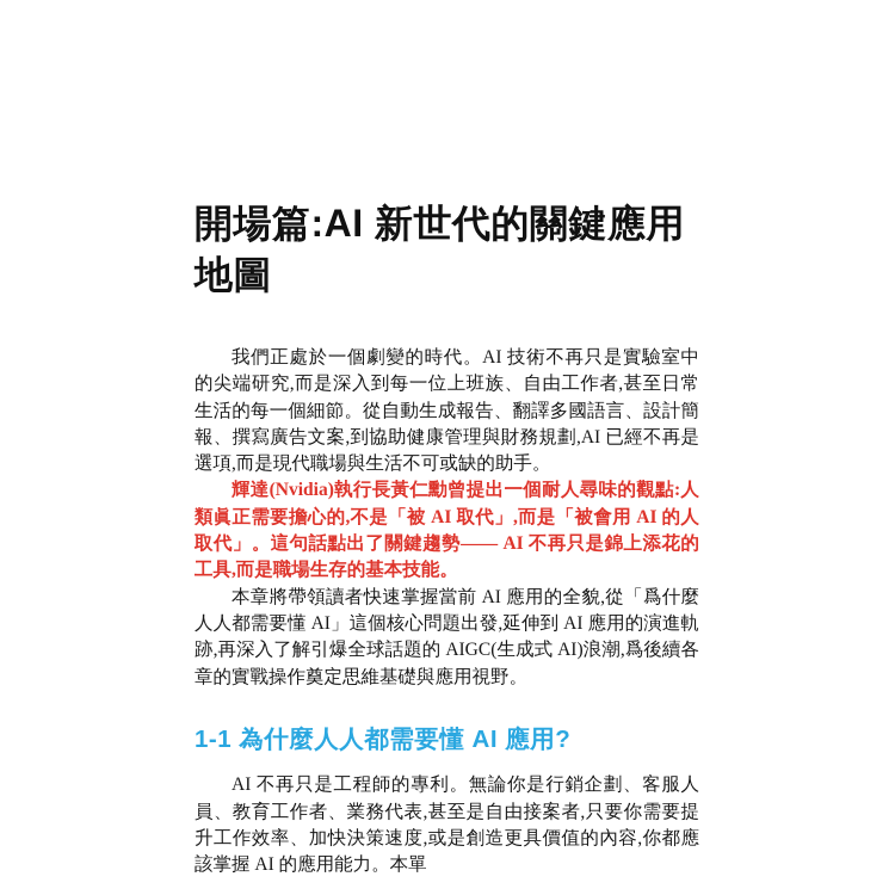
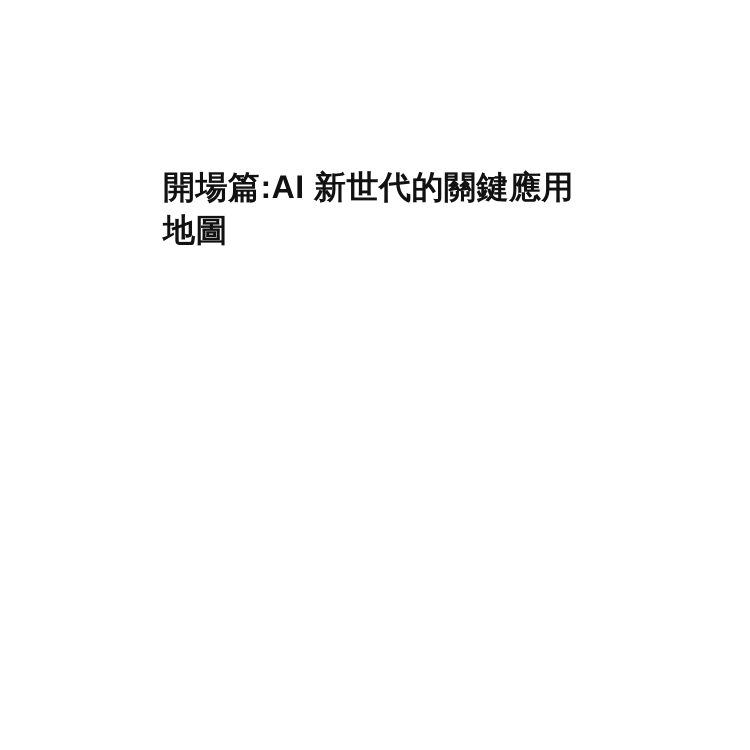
  開場篇:AI 新世代的關鍵應用
  地圖
- 我們正處於一個劇變的時代。AI 技術不再只是實驗室中的尖端研究,而是深入到每一位上班族、自由工作者,甚至日常生活的每一個細節。從自動生成報告、翻譯多國語言、設計簡報、撰寫廣告文案,到協助健康管理與財務規劃,AI 已經不再是選項,而是現代職場與生活不可或缺的助手。
- 輝達(Nvidia)執行長黃仁勳曾提出一個耐人尋味的觀點:人類眞正需要擔心的,不是「被 AI 取代」,而是「被會用 AI 的人取代」。這句話點出了關鍵趨勢—— AI 不再只是錦上添花的工具,而是職場生存的基本技能。
- 本章將帶領讀者快速掌握當前 AI 應用的全貌,從「爲什麼人人都需要懂 AI」這個核心問題出發,延伸到 AI 應用的演進軌跡,再深入了解引爆全球話題的 AIGC(生成式 AI)浪潮,爲後續各章的實戰操作奠定思維基礎與應用視野。
- 1-1 為什麼人人都需要懂 AI 應用?
- AI 不再只是工程師的專利。無論你是行銷企劃、客服人員、教育工作者、業務代表,甚至是自由接案者,只要你需要提升工作效率、加快決策速度,或是創造更具價值的內容,你都應該掌握 AI 的應用能力。本單
